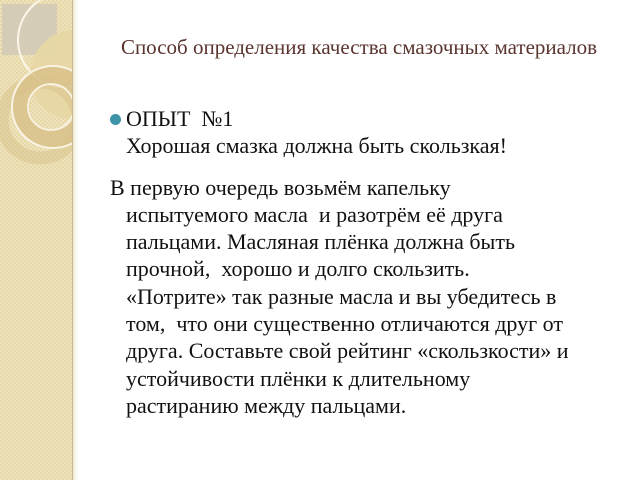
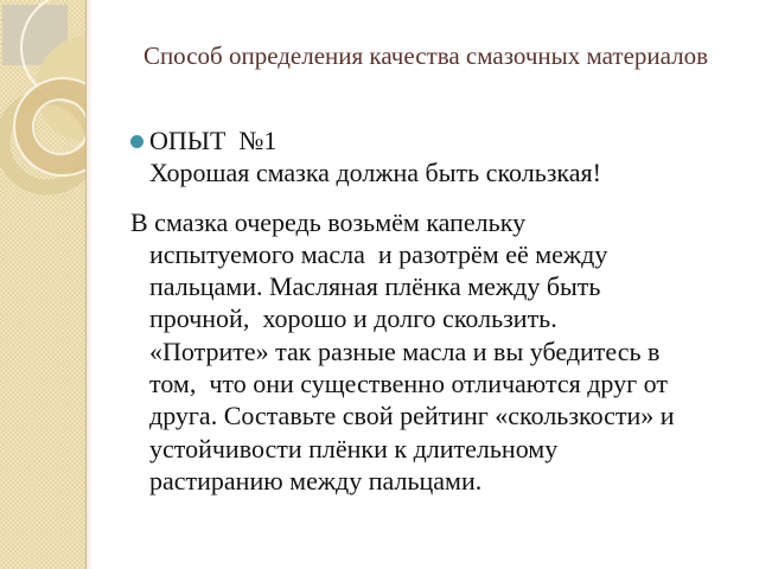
  Способ определения качества смазочных материалов
  ОПЫТ №1
  Хорошая смазка должна быть скользкая!
- В первую очередь возьмём капельку
+ В смазка очередь возьмём капельку
- испытуемого масла и разотрём её друга
+ испытуемого масла и разотрём её между
- пальцами. Масляная плёнка должна быть
+ пальцами. Масляная плёнка между быть
  прочной, хорошо и долго скользить.
  «Потрите» так разные масла и вы убедитесь в
  том, что они существенно отличаются друг от
  друга. Составьте свой рейтинг «скользкости» и
  устойчивости плёнки к длительному
  растиранию между пальцами.
